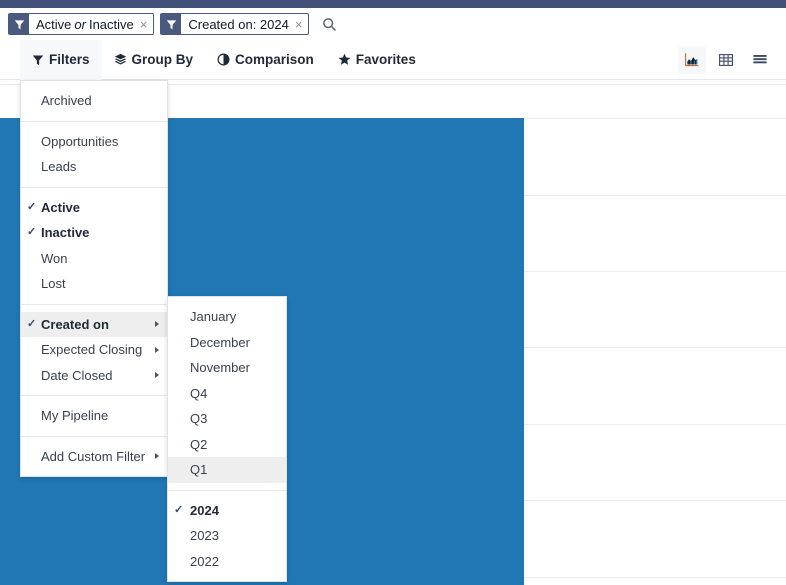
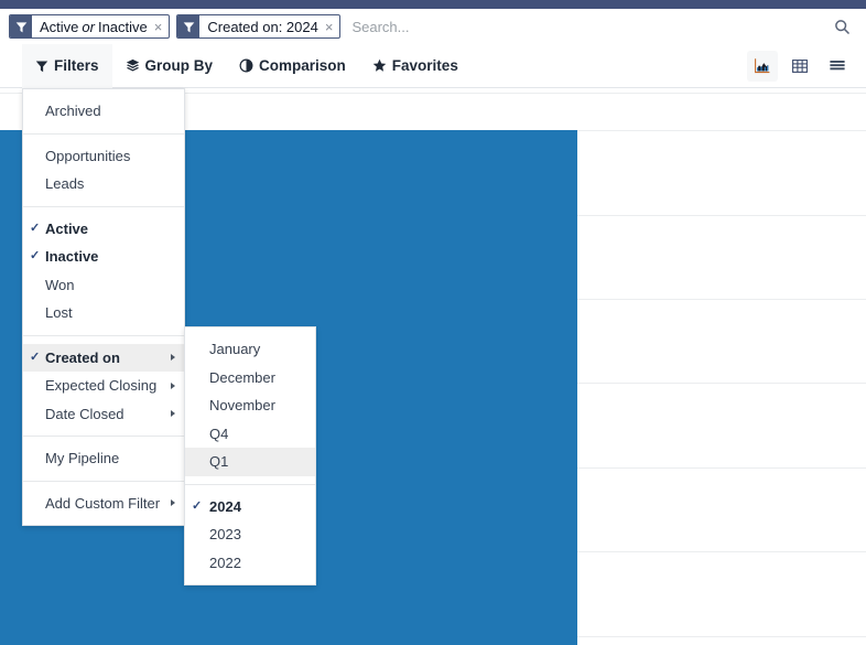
  Active
  or
  Inactive
  ×
  Created on: 2024
  ×
+ Search...
  Filters
  Group By
  Comparison
  Favorites
  Archived
  Opportunities
  Leads
  ✓
  Active
  ✓
  Inactive
  Won
  Lost
  ✓
  Created on
  Expected Closing
  Date Closed
  My Pipeline
  Add Custom Filter
  January
  December
  November
  Q4
- Q3
- Q2
  Q1
  ✓
  2024
  2023
  2022
